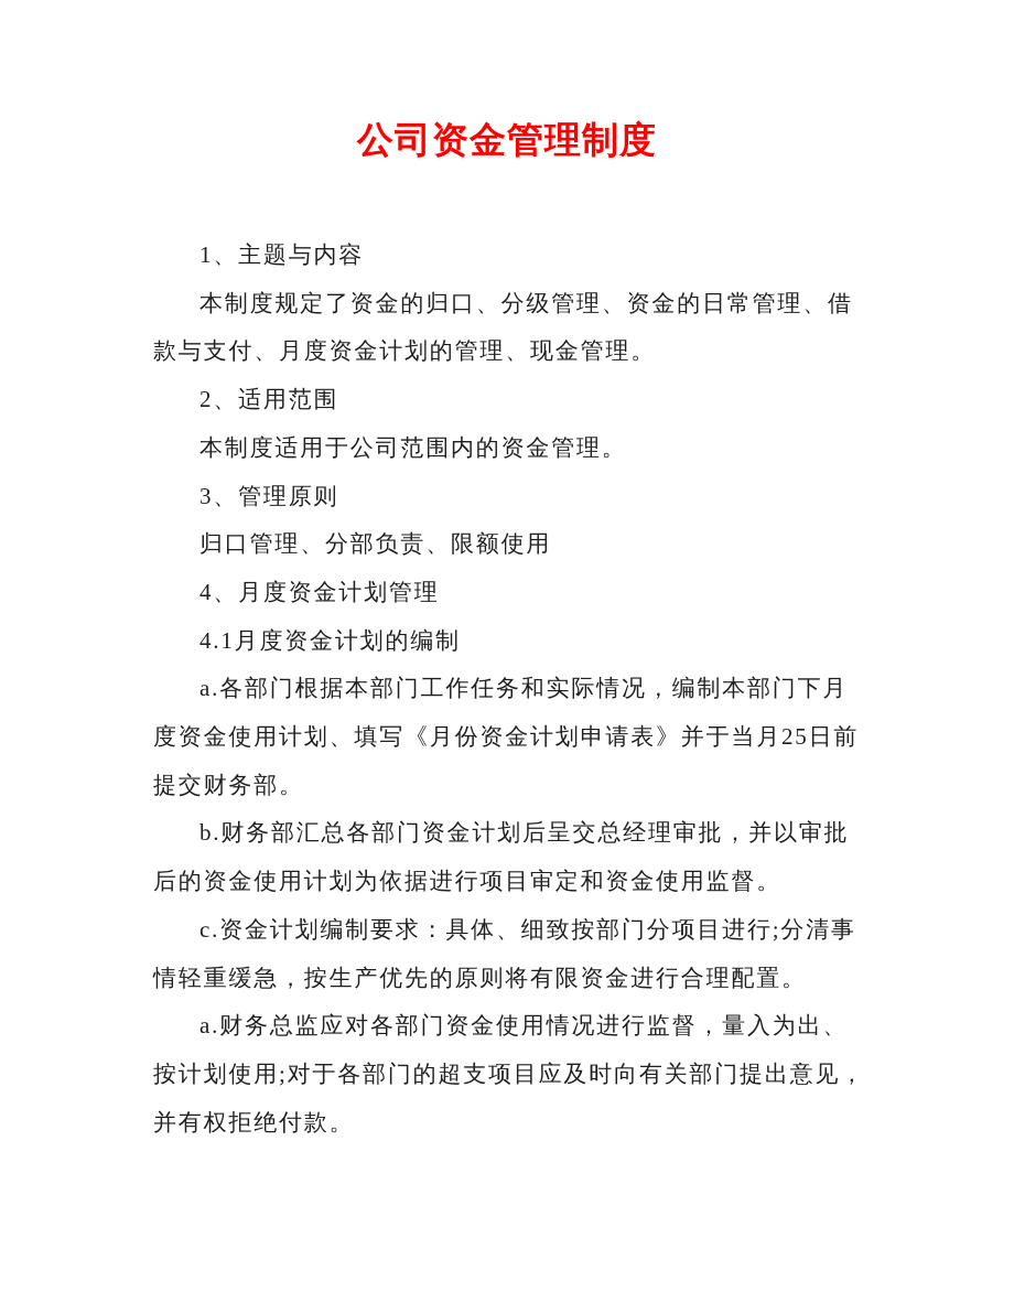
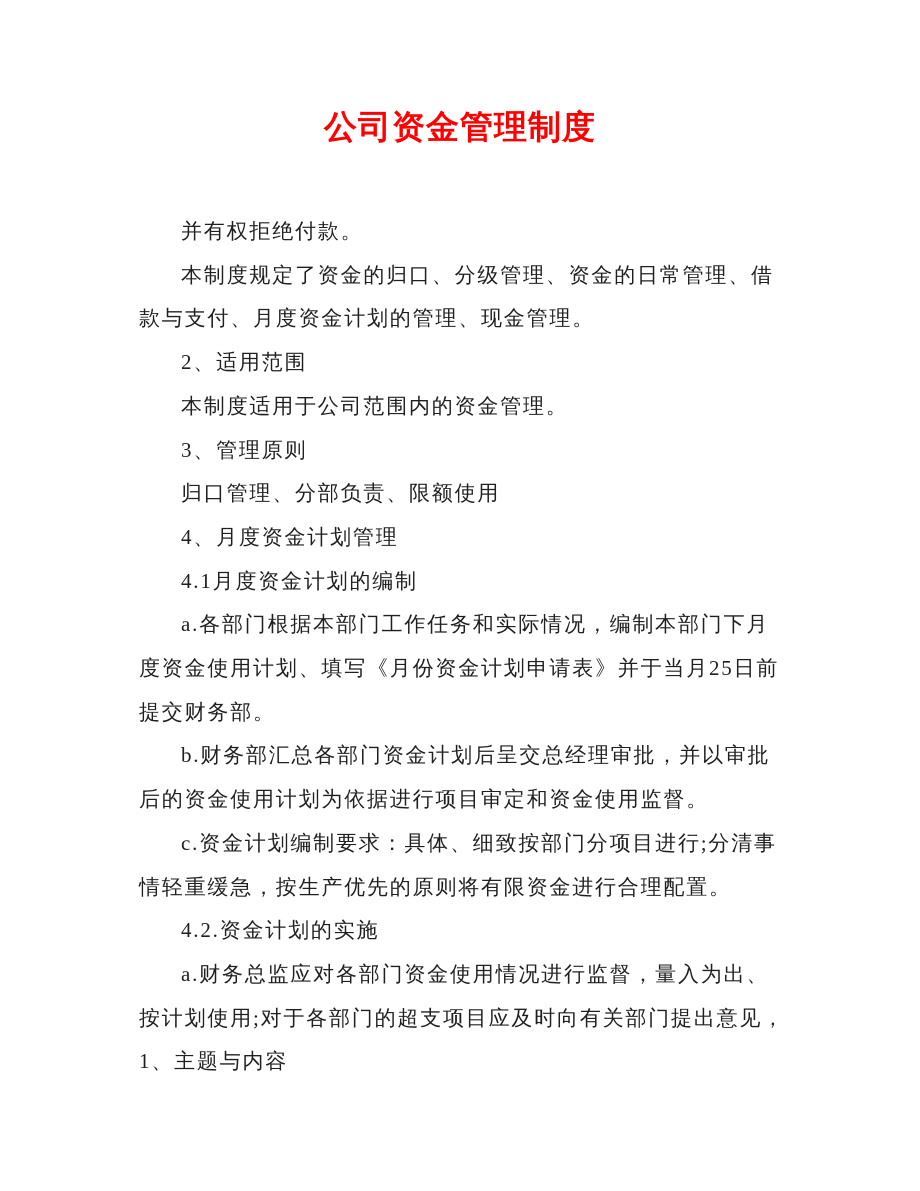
  公司资金管理制度
- 1、主题与内容
+ 并有权拒绝付款。
  本制度规定了资金的归口、分级管理、资金的日常管理、借
  款与支付、月度资金计划的管理、现金管理。
  2、适用范围
  本制度适用于公司范围内的资金管理。
  3、管理原则
  归口管理、分部负责、限额使用
  4、月度资金计划管理
  4.1月度资金计划的编制
  a.各部门根据本部门工作任务和实际情况，编制本部门下月
  度资金使用计划、填写《月份资金计划申请表》并于当月25日前
  提交财务部。
  b.财务部汇总各部门资金计划后呈交总经理审批，并以审批
  后的资金使用计划为依据进行项目审定和资金使用监督。
  c.资金计划编制要求：具体、细致按部门分项目进行;分清事
  情轻重缓急，按生产优先的原则将有限资金进行合理配置。
+ 4.2.资金计划的实施
  a.财务总监应对各部门资金使用情况进行监督，量入为出、
  按计划使用;对于各部门的超支项目应及时向有关部门提出意见，
- 并有权拒绝付款。
+ 1、主题与内容
